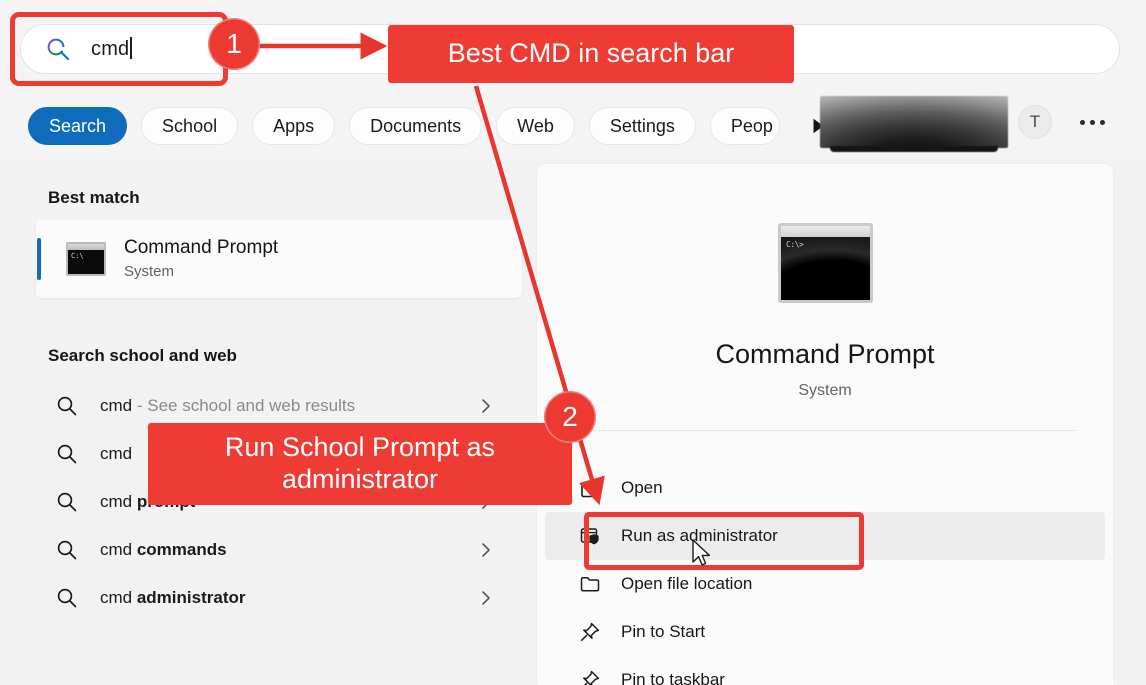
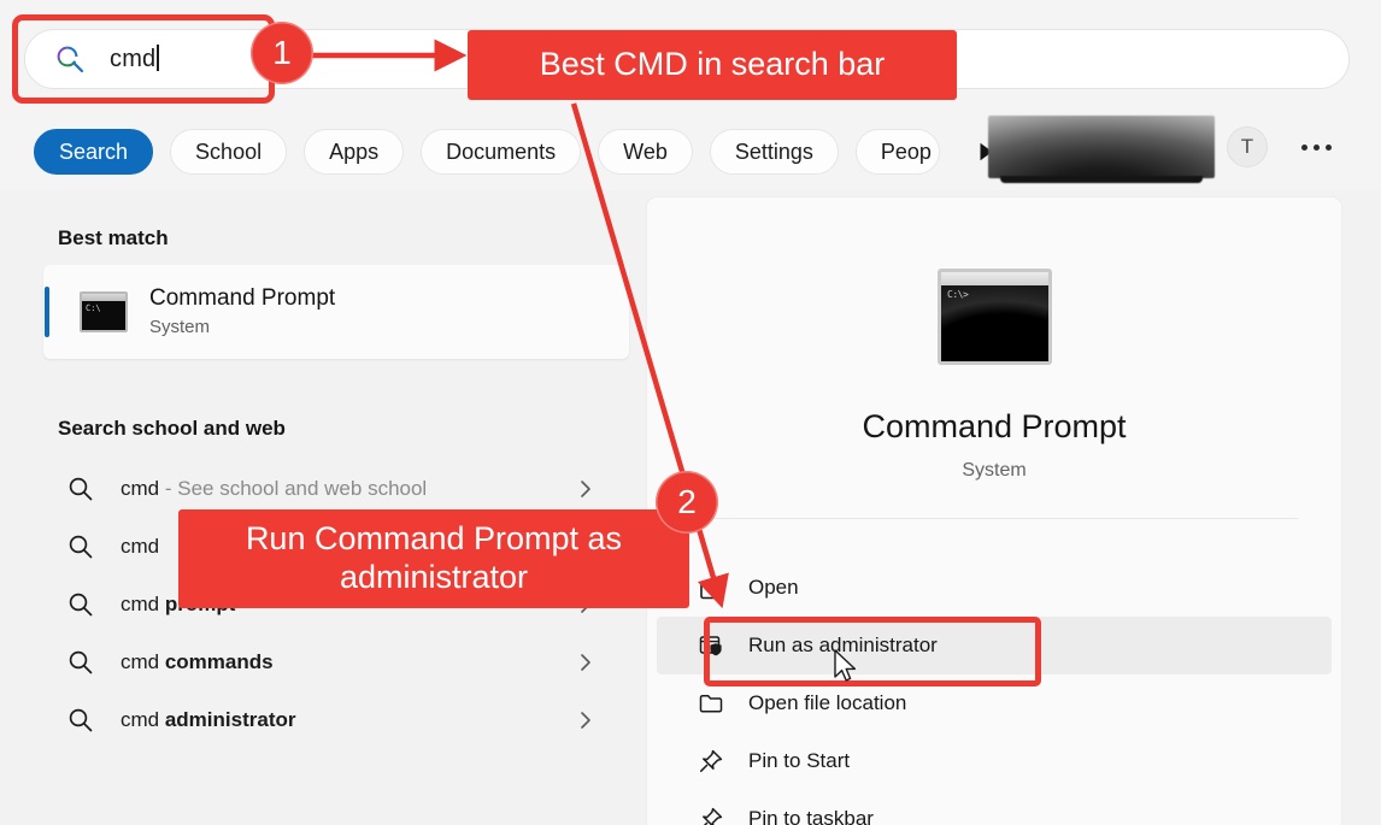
  cmd
  Search
  School
  Apps
  Documents
  Web
  Settings
  Peop
  T
  Best match
  Command Prompt
  System
  Search school and web
- cmd - See school and web results
+ cmd - See school and web school
  cmd
  cmd commands
  cmd administrator
  C:\>
  Command Prompt
  System
  Open
  Run as administrator
  Open file location
  Pin to Start
  Pin to taskbar
  Best CMD in search bar
- Run School Prompt as administrator
+ Run Command Prompt as administrator
  1
  2
